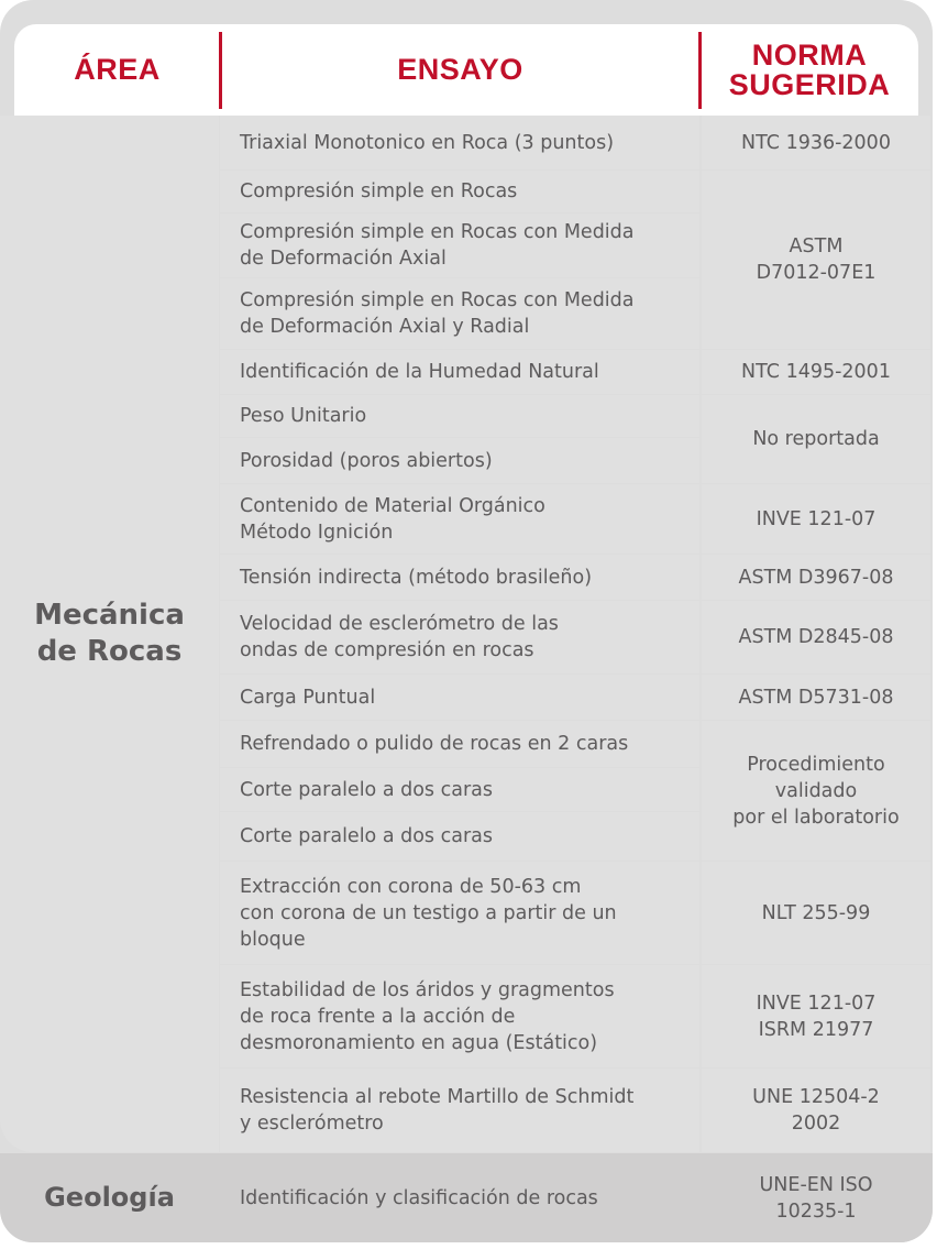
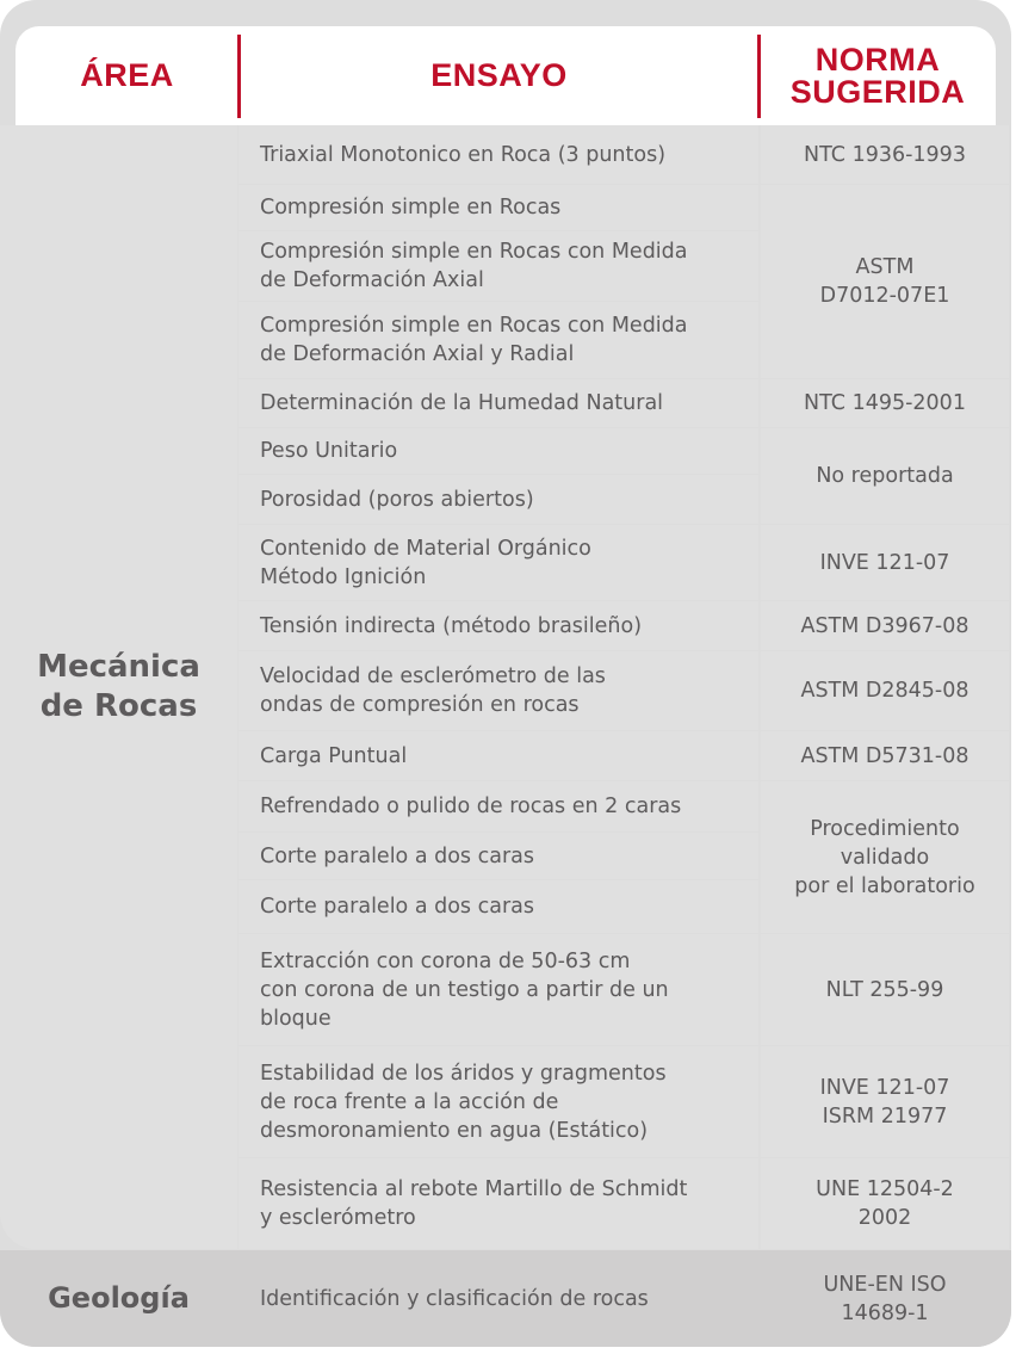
  ÁREA
  ENSAYO
  NORMA
  SUGERIDA
  Mecánica
  de Rocas
  Geología
  Triaxial Monotonico en Roca (3 puntos)
  Compresión simple en Rocas
  Compresión simple en Rocas con Medida
  de Deformación Axial
  Compresión simple en Rocas con Medida
  de Deformación Axial y Radial
- Identificación de la Humedad Natural
+ Determinación de la Humedad Natural
  Peso Unitario
  Porosidad (poros abiertos)
  Contenido de Material Orgánico
  Método Ignición
  Tensión indirecta (método brasileño)
  Velocidad de esclerómetro de las
  ondas de compresión en rocas
  Carga Puntual
  Refrendado o pulido de rocas en 2 caras
  Corte paralelo a dos caras
  Corte paralelo a dos caras
  Extracción con corona de 50-63 cm
  con corona de un testigo a partir de un
  bloque
  Estabilidad de los áridos y gragmentos
  de roca frente a la acción de
  desmoronamiento en agua (Estático)
  Resistencia al rebote Martillo de Schmidt
  y esclerómetro
  Identificación y clasificación de rocas
- NTC 1936-2000
+ NTC 1936-1993
  ASTM
  D7012-07E1
  NTC 1495-2001
  No reportada
  INVE 121-07
  ASTM D3967-08
  ASTM D2845-08
  ASTM D5731-08
  Procedimiento
  validado
  por el laboratorio
  NLT 255-99
  INVE 121-07
  ISRM 21977
  UNE 12504-2
  2002
  UNE-EN ISO
- 10235-1
+ 14689-1
